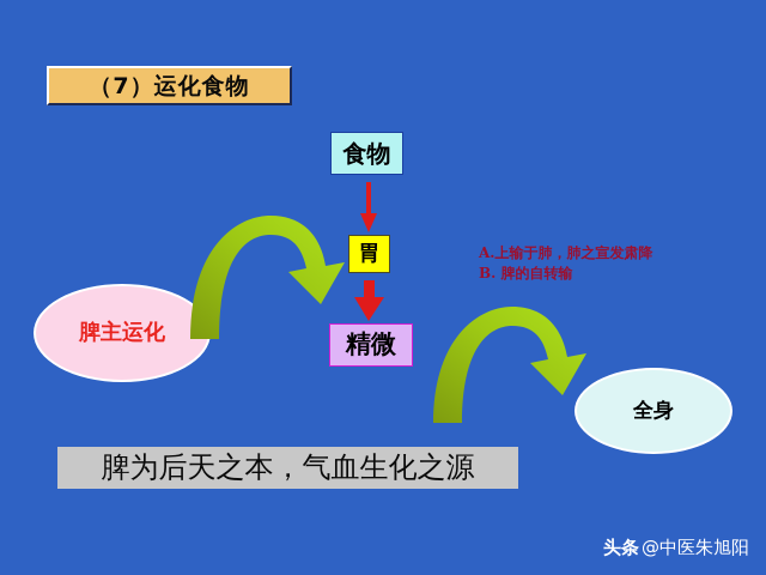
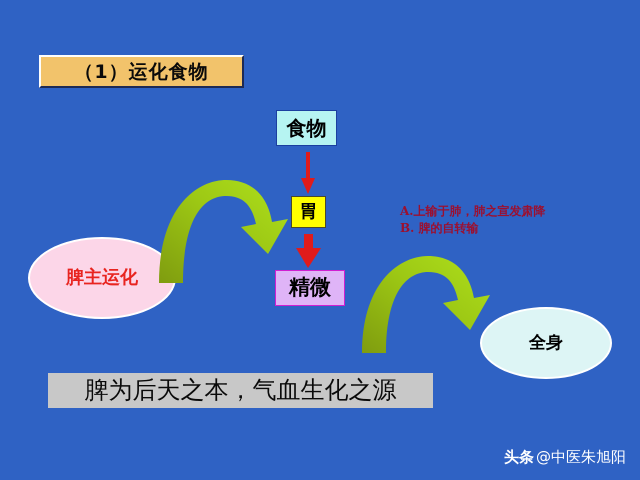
- （7）运化食物
+ （1）运化食物
  食物
  胃
  精微
  脾主运化
  全身
  A.上输于肺，肺之宣发肃降
  B. 脾的自转输
  脾为后天之本，气血生化之源
  头条
  @中医朱旭阳
